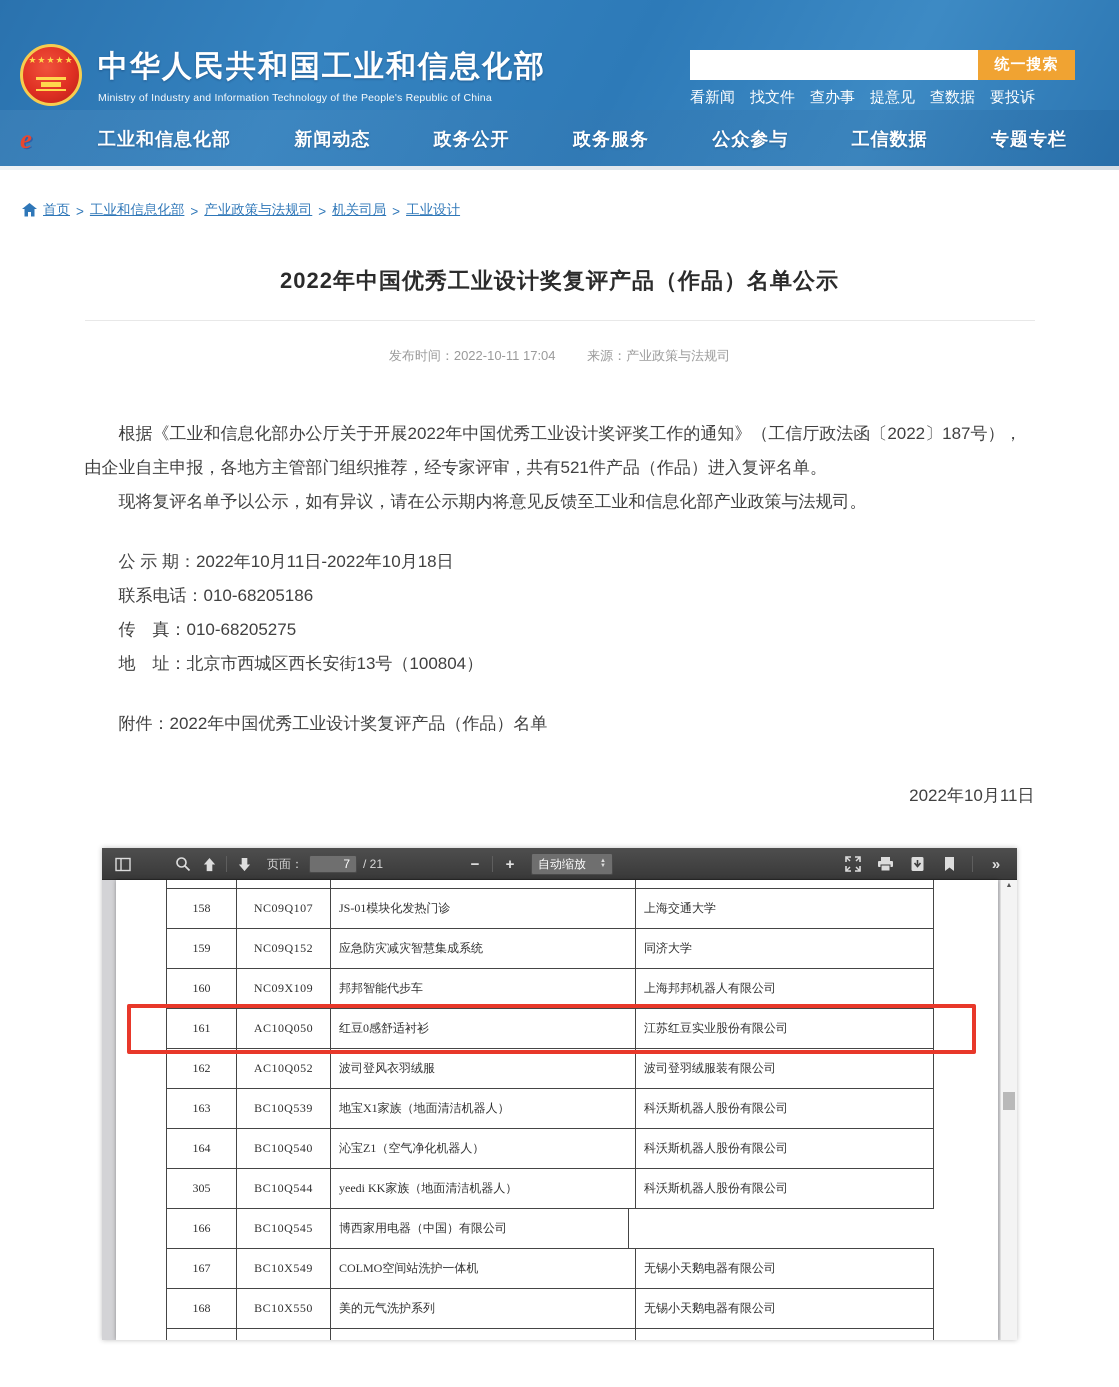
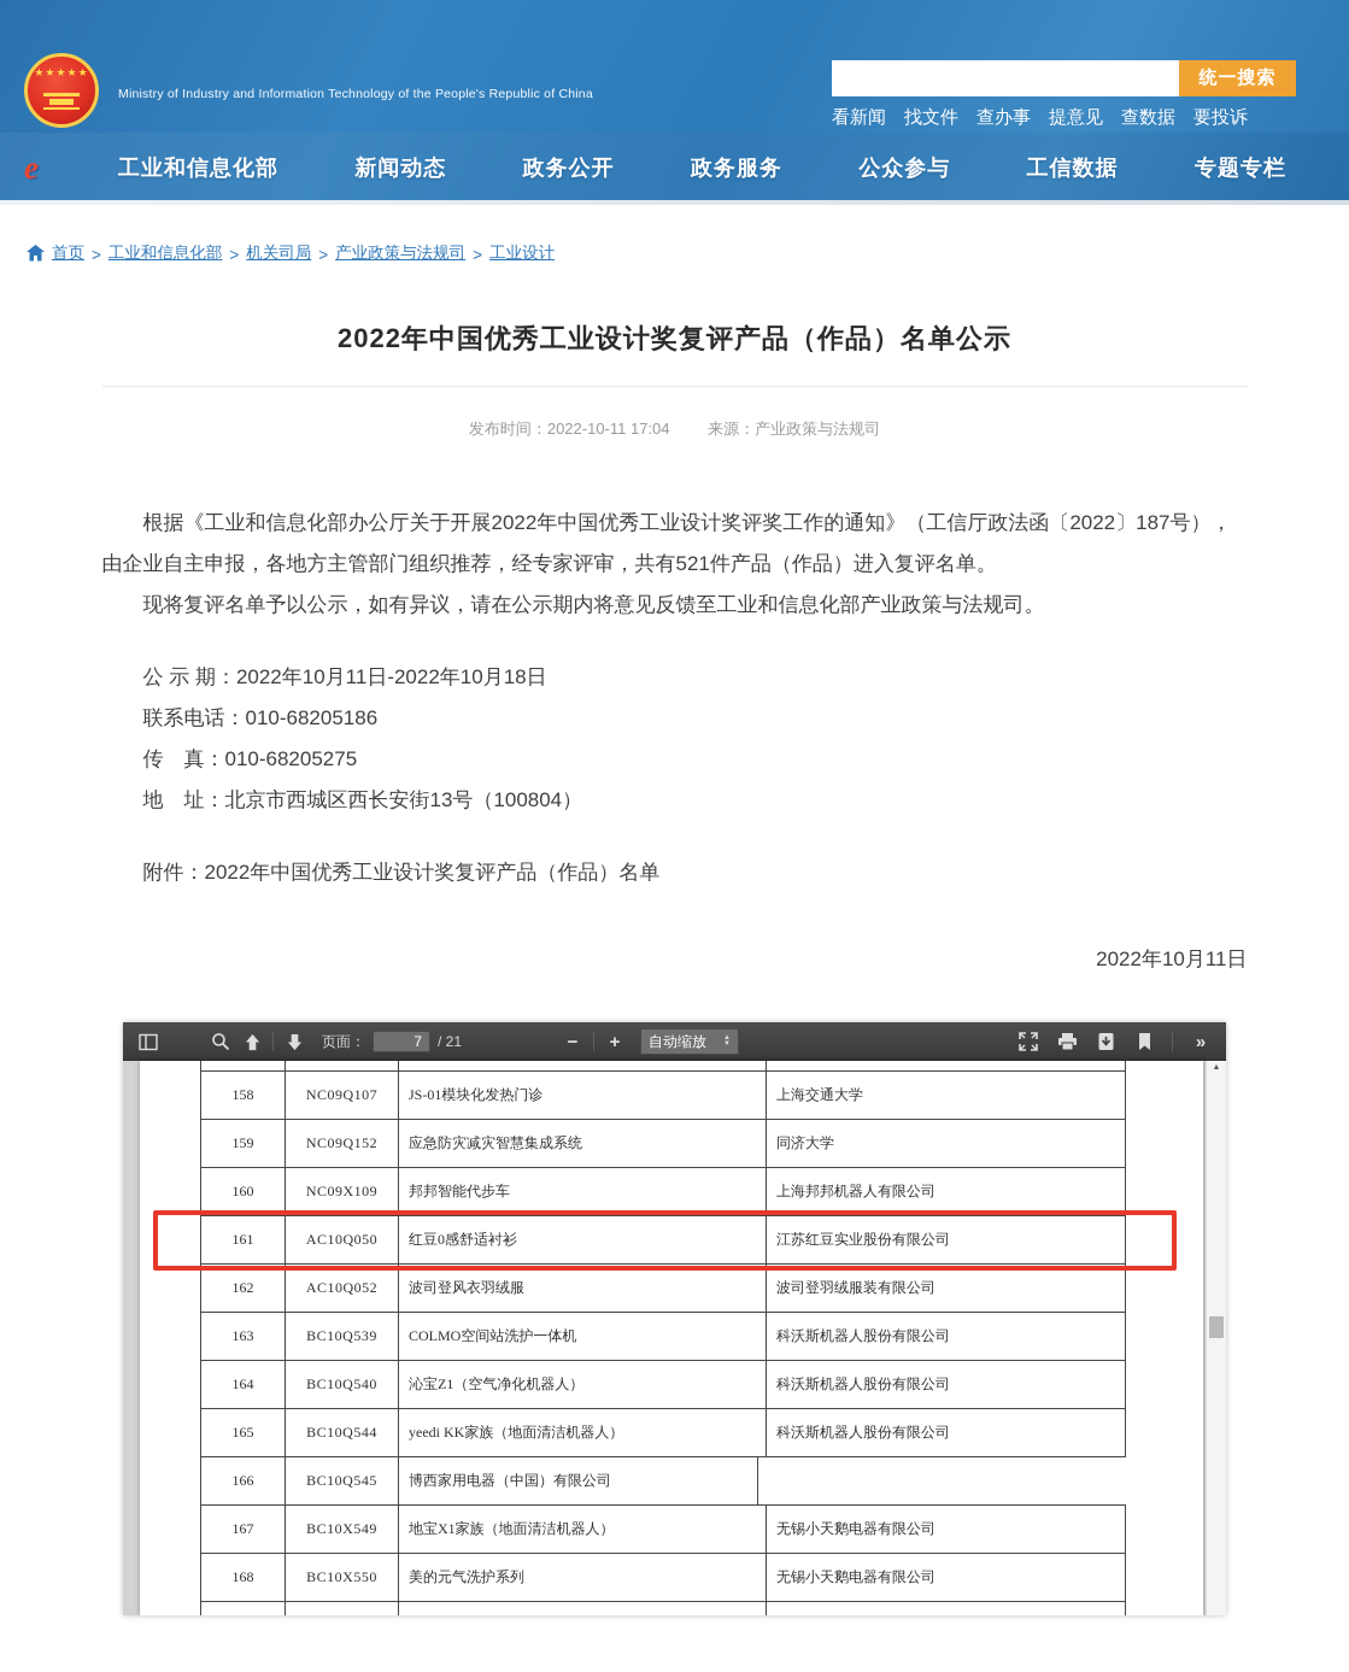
  ★★★★★
- 中华人民共和国工业和信息化部
  Ministry of Industry and Information Technology of the People's Republic of China
  统一搜索
  看新闻
  找文件
  查办事
  提意见
  查数据
  要投诉
  e
  工业和信息化部
  新闻动态
  政务公开
  政务服务
  公众参与
  工信数据
  专题专栏
  首页
  >
  工业和信息化部
  >
- 产业政策与法规司
+ 机关司局
  >
- 机关司局
+ 产业政策与法规司
  >
  工业设计
  2022年中国优秀工业设计奖复评产品（作品）名单公示
  发布时间：2022-10-11 17:04 来源：产业政策与法规司
  根据《工业和信息化部办公厅关于开展2022年中国优秀工业设计奖评奖工作的通知》（工信厅政法函〔2022〕187号），由企业自主申报，各地方主管部门组织推荐，经专家评审，共有521件产品（作品）进入复评名单。
  现将复评名单予以公示，如有异议，请在公示期内将意见反馈至工业和信息化部产业政策与法规司。
  公 示 期：2022年10月11日-2022年10月18日
  联系电话：010-68205186
  传 真：010-68205275
  地 址：北京市西城区西长安街13号（100804）
  附件：2022年中国优秀工业设计奖复评产品（作品）名单
  2022年10月11日
  页面：
  7
  / 21
  −
  +
  自动缩放
  »
  158
  NC09Q107
  JS-01模块化发热门诊
  上海交通大学
  159
  NC09Q152
  应急防灾减灾智慧集成系统
  同济大学
  160
  NC09X109
  邦邦智能代步车
  上海邦邦机器人有限公司
  161
  AC10Q050
  红豆0感舒适衬衫
  江苏红豆实业股份有限公司
  162
  AC10Q052
  波司登风衣羽绒服
  波司登羽绒服装有限公司
  163
  BC10Q539
- 地宝X1家族（地面清洁机器人）
+ COLMO空间站洗护一体机
  科沃斯机器人股份有限公司
  164
  BC10Q540
  沁宝Z1（空气净化机器人）
  科沃斯机器人股份有限公司
- 305
+ 165
  BC10Q544
  yeedi KK家族（地面清洁机器人）
  科沃斯机器人股份有限公司
  166
  BC10Q545
  博西家用电器（中国）有限公司
  167
  BC10X549
- COLMO空间站洗护一体机
+ 地宝X1家族（地面清洁机器人）
  无锡小天鹅电器有限公司
  168
  BC10X550
  美的元气洗护系列
  无锡小天鹅电器有限公司
